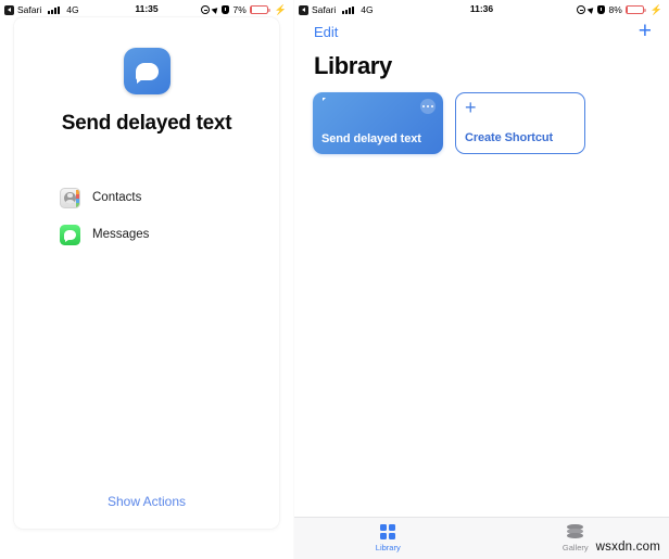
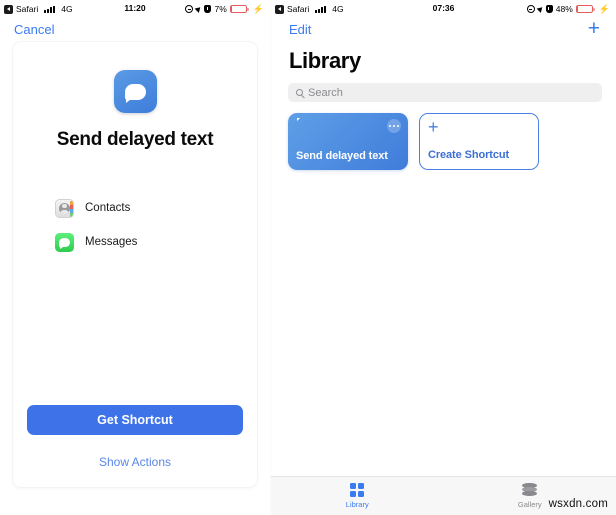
  Safari
  4G
- 11:35
+ 11:20
  7%
  ⚡
+ Cancel
  Send delayed text
  Contacts
  Messages
+ Get Shortcut
  Show Actions
  Safari
  4G
- 11:36
+ 07:36
- 8%
+ 48%
  ⚡
  Edit
  +
  Library
+ Search
  Send delayed text
  +
  Create Shortcut
  Library
  Gallery
  wsxdn.com
